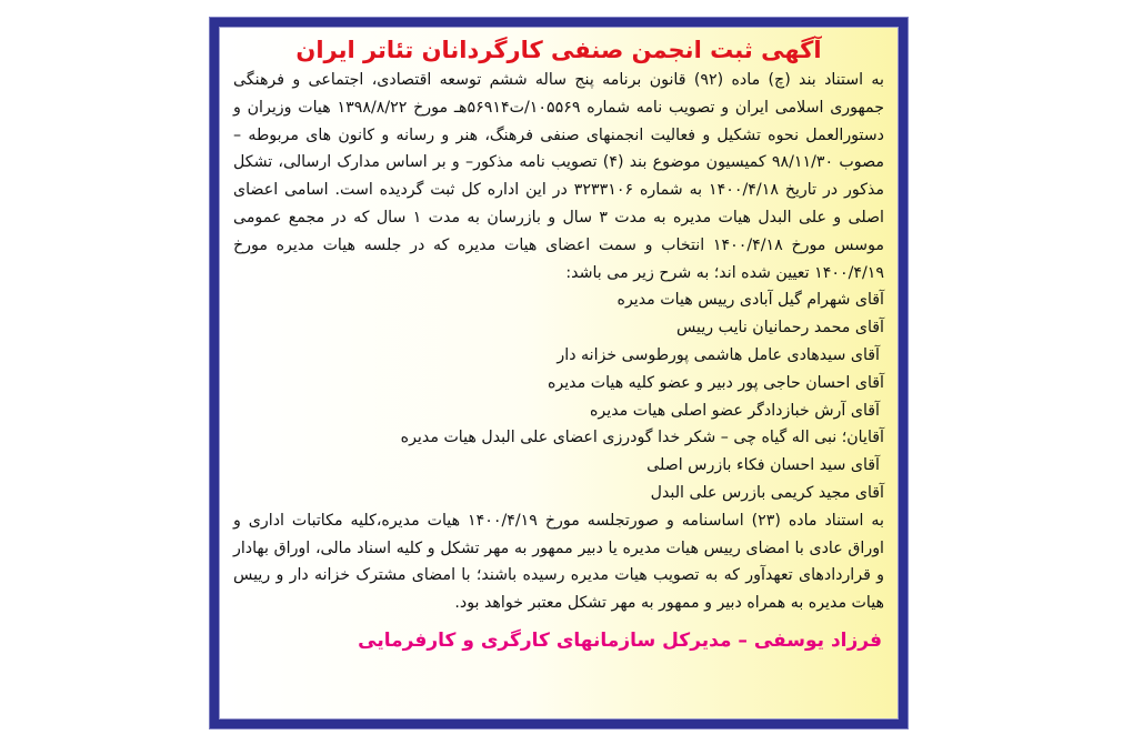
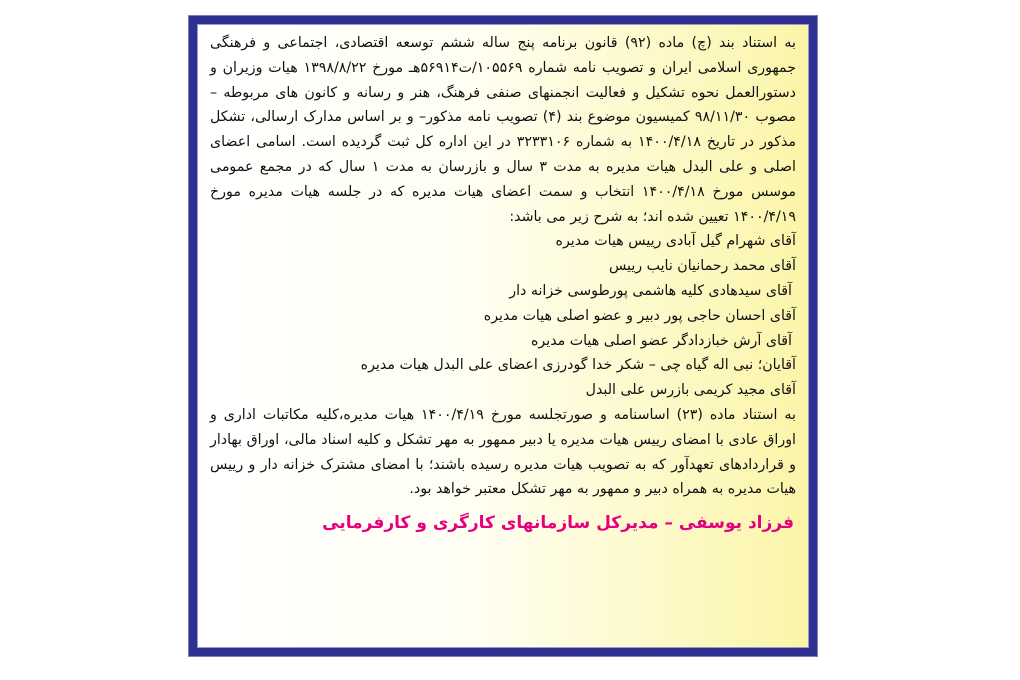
- آگهی ثبت انجمن صنفی کارگردانان تئاتر ایران
  به استناد بند (چ) ماده (۹۲) قانون برنامه پنج ساله ششم توسعه اقتصادی، اجتماعی و فرهنگی جمهوری اسلامی ایران و تصویب نامه شماره ۱۰۵۵۶۹/ت۵۶۹۱۴هـ مورخ ۱۳۹۸/۸/۲۲ هیات وزیران و دستورالعمل نحوه تشکیل و فعالیت انجمنهای صنفی فرهنگ، هنر و رسانه و کانون های مربوطه – مصوب ۹۸/۱۱/۳۰ کمیسیون موضوع بند (۴) تصویب نامه مذکور– و بر اساس مدارک ارسالی، تشکل مذکور در تاریخ ۱۴۰۰/۴/۱۸ به شماره ۳۲۳۳۱۰۶ در این اداره کل ثبت گردیده است. اسامی اعضای اصلی و علی البدل هیات مدیره به مدت ۳ سال و بازرسان به مدت ۱ سال که در مجمع عمومی موسس مورخ ۱۴۰۰/۴/۱۸ انتخاب و سمت اعضای هیات مدیره که در جلسه هیات مدیره مورخ ۱۴۰۰/۴/۱۹ تعیین شده اند؛ به شرح زیر می باشد:
  آقای شهرام گیل آبادی رییس هیات مدیره
  آقای محمد رحمانیان نایب رییس
- آقای سیدهادی عامل هاشمی پورطوسی خزانه دار
+ آقای سیدهادی کلیه هاشمی پورطوسی خزانه دار
- آقای احسان حاجی پور دبیر و عضو کلیه هیات مدیره
+ آقای احسان حاجی پور دبیر و عضو اصلی هیات مدیره
  آقای آرش خبازدادگر عضو اصلی هیات مدیره
  آقایان؛ نبی اله گیاه چی – شکر خدا گودرزی اعضای علی البدل هیات مدیره
- آقای سید احسان فکاء بازرس اصلی
  آقای مجید کریمی بازرس علی البدل
  به استناد ماده (۲۳) اساسنامه و صورتجلسه مورخ ۱۴۰۰/۴/۱۹ هیات مدیره،کلیه مکاتبات اداری و اوراق عادی با امضای رییس هیات مدیره یا دبیر ممهور به مهر تشکل و کلیه اسناد مالی، اوراق بهادار و قراردادهای تعهدآور که به تصویب هیات مدیره رسیده باشند؛ با امضای مشترک خزانه دار و رییس هیات مدیره به همراه دبیر و ممهور به مهر تشکل معتبر خواهد بود.
  فرزاد یوسفی – مدیرکل سازمانهای کارگری و کارفرمایی
